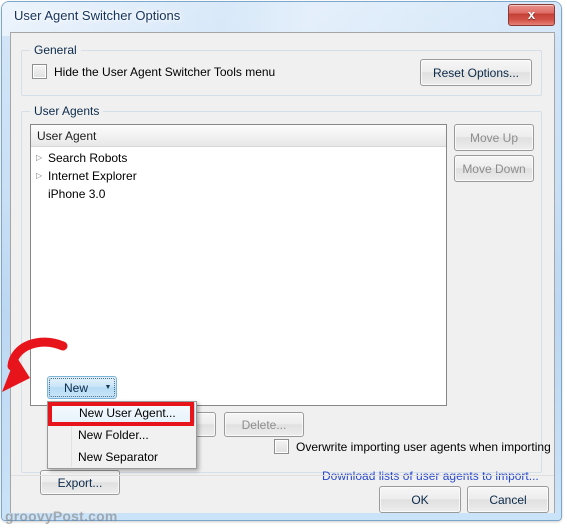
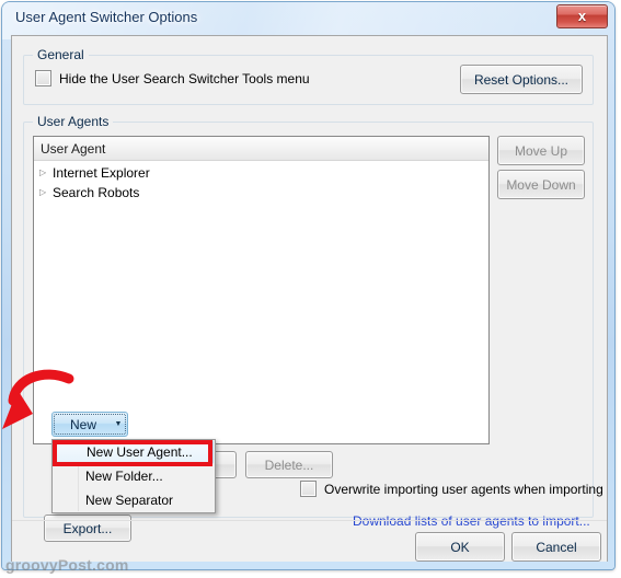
  User Agent Switcher Options
  x
  General
- Hide the User Agent Switcher Tools menu
+ Hide the User Search Switcher Tools menu
  Reset Options...
  User Agents
  User Agent
  ▷
- Search Robots
+ Internet Explorer
  ▷
- Internet Explorer
+ Search Robots
- iPhone 3.0
  Move Up
  Move Down
  Delete...
  Export...
  Overwrite importing user agents when importing
  Download lists of user agents to import...
  New
  New User Agent...
  New Folder...
  New Separator
  OK
  Cancel
  groovyPost.com
